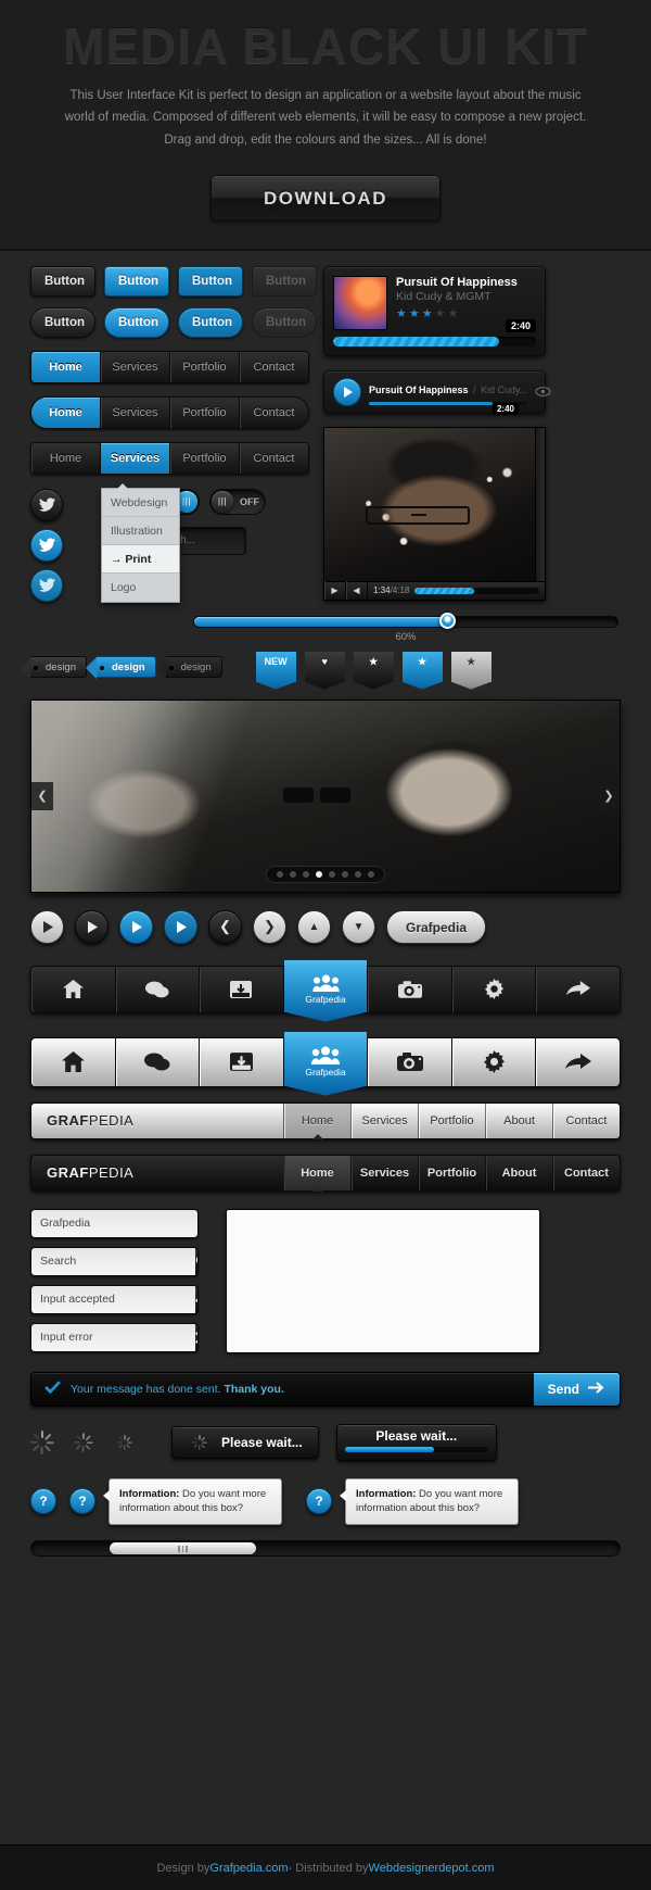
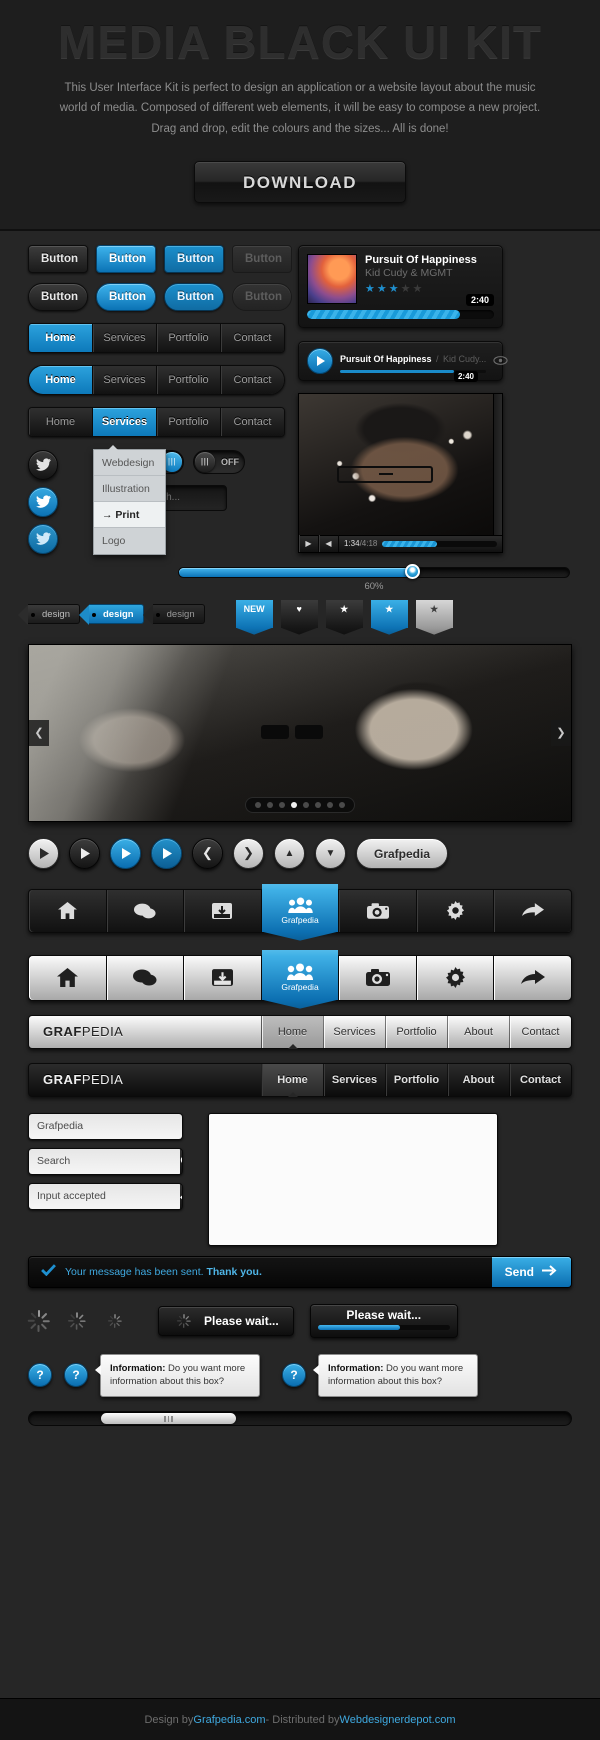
  MEDIA BLACK UI KIT
  This User Interface Kit is perfect to design an application or a website layout about the music world of media. Composed of different web elements, it will be easy to compose a new project. Drag and drop, edit the colours and the sizes... All is done!
  DOWNLOAD
  Button
  Button
  Button
  Button
  Button
  Button
  Button
  Button
  Home
  Services
  Portfolio
  Contact
  Home
  Services
  Portfolio
  Contact
  Home
  Services
  Portfolio
  Contact
  Webdesign
  Illustration
  → Print
  Logo
  |||
  |||
  OFF
  Pursuit Of Happiness
  Kid Cudy & MGMT
  ★★★★★
  2:40
  Pursuit Of Happiness / Kid Cudy...
  2:40
  ▶
  ◀
  1:34/4:18
  60%
  design
  design
  design
  NEW
  ♥
  ★
  ★
  ★
  ❮
  ❯
  ❮
  ❯
  ▲
  ▼
  Grafpedia
  Grafpedia
  Grafpedia
  GRAF
  PEDIA
  Home
  Services
  Portfolio
  About
  Contact
  GRAF
  PEDIA
  Home
  Services
  Portfolio
  About
  Contact
  Grafpedia
  Search
  Input accepted
- Input error
- Your message has done sent. Thank you.
+ Your message has been sent. Thank you.
  Send
  Please wait...
  Please wait...
  ?
  ?
  Information: Do you want more information about this box?
  ?
  Information: Do you want more information about this box?
  Design by
  Grafpedia.com
  - Distributed by
  Webdesignerdepot.com
